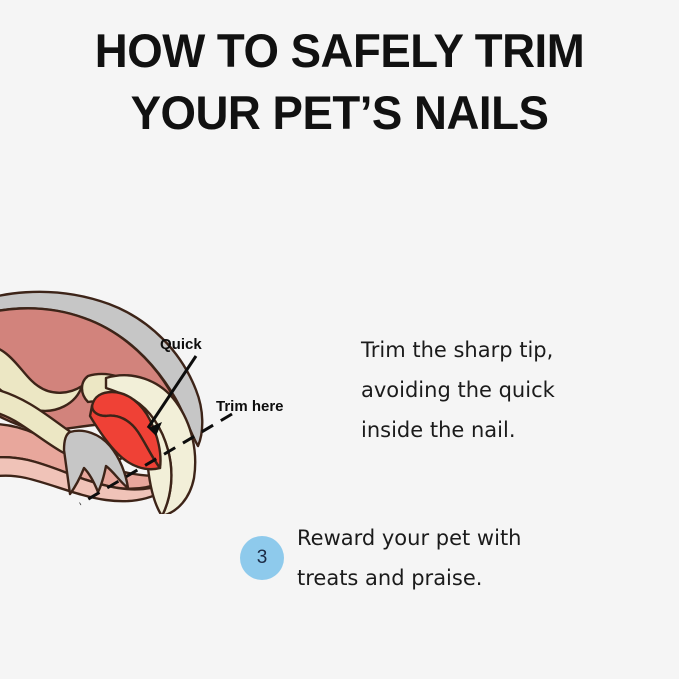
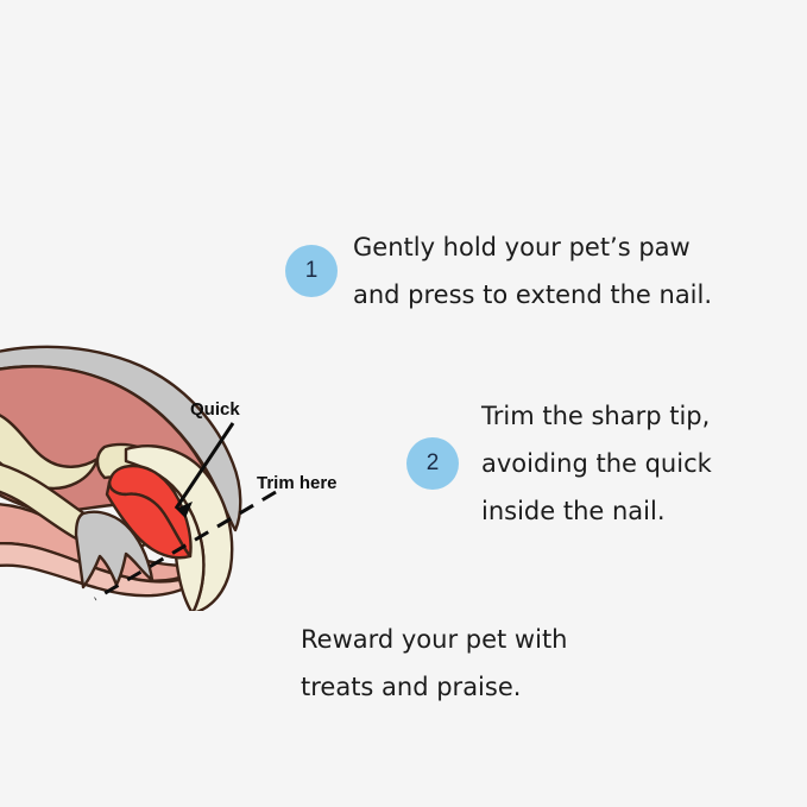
- HOW TO SAFELY TRIM
- YOUR PET’S NAILS
  Quick
  Trim here
+ 1
+ Gently hold your pet’s paw
+ and press to extend the nail.
+ 2
  Trim the sharp tip,
  avoiding the quick
  inside the nail.
- 3
  Reward your pet with
  treats and praise.
